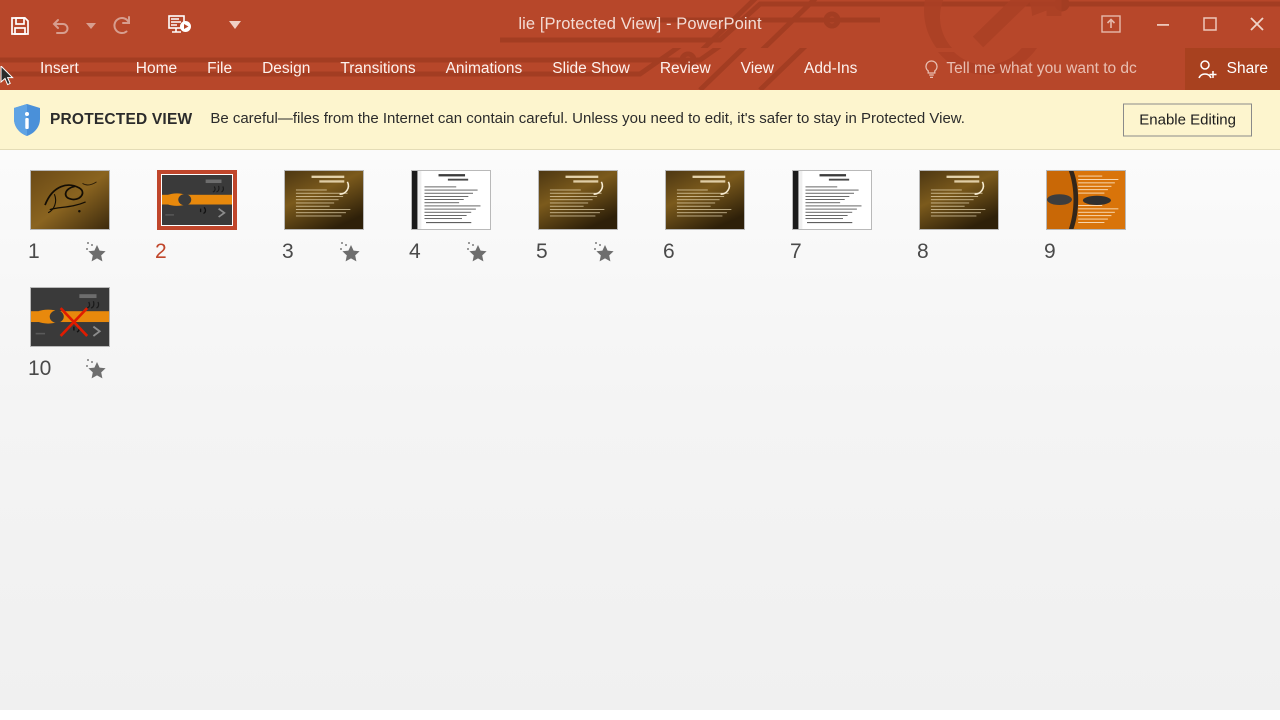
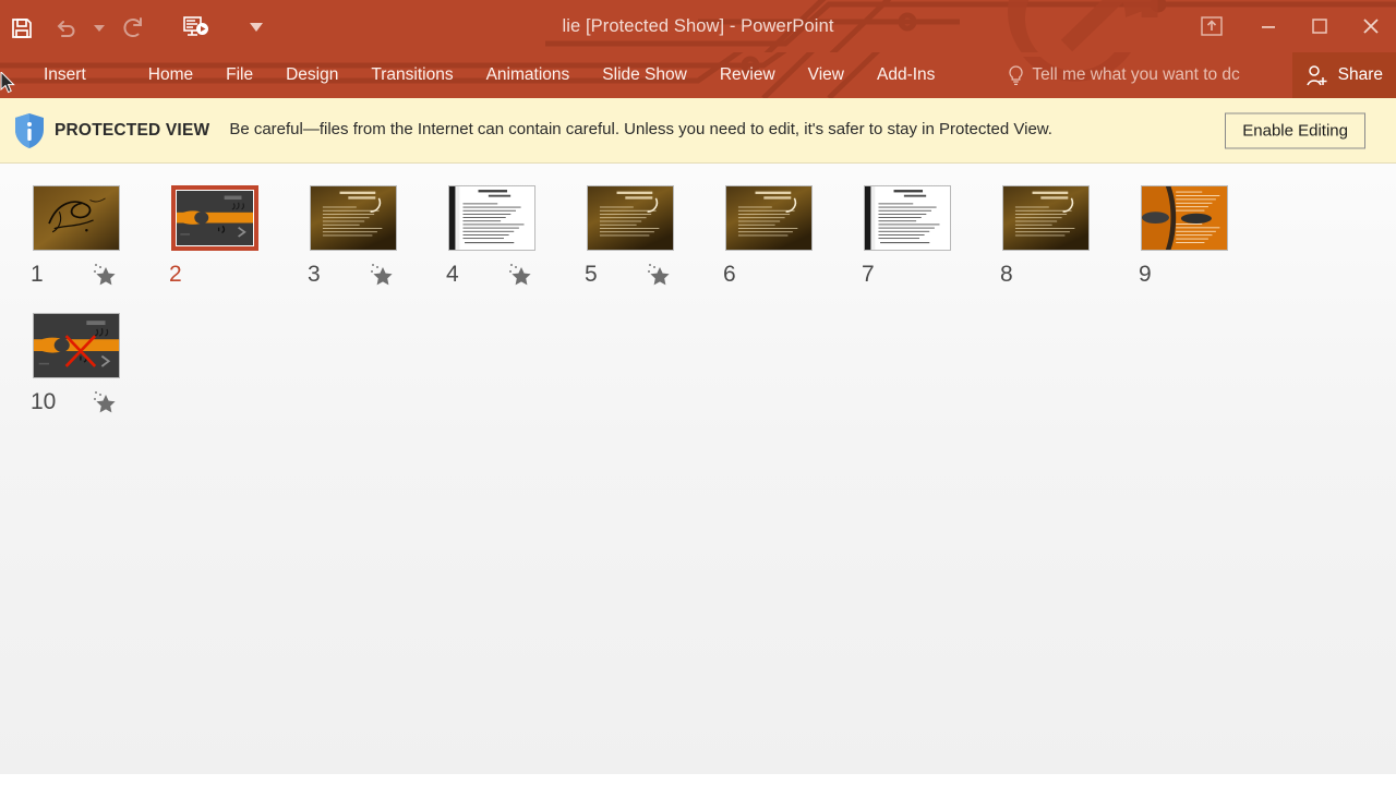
- lie [Protected View] - PowerPoint
+ lie [Protected Show] - PowerPoint
  Insert
  Home
  File
  Design
  Transitions
  Animations
  Slide Show
  Review
  View
  Add-Ins
  Tell me what you want to dc
  Share
  PROTECTED VIEW
  Be careful—files from the Internet can contain careful. Unless you need to edit, it's safer to stay in Protected View.
  Enable Editing
  1
  2
  3
  4
  5
  6
  7
  8
  9
  10
